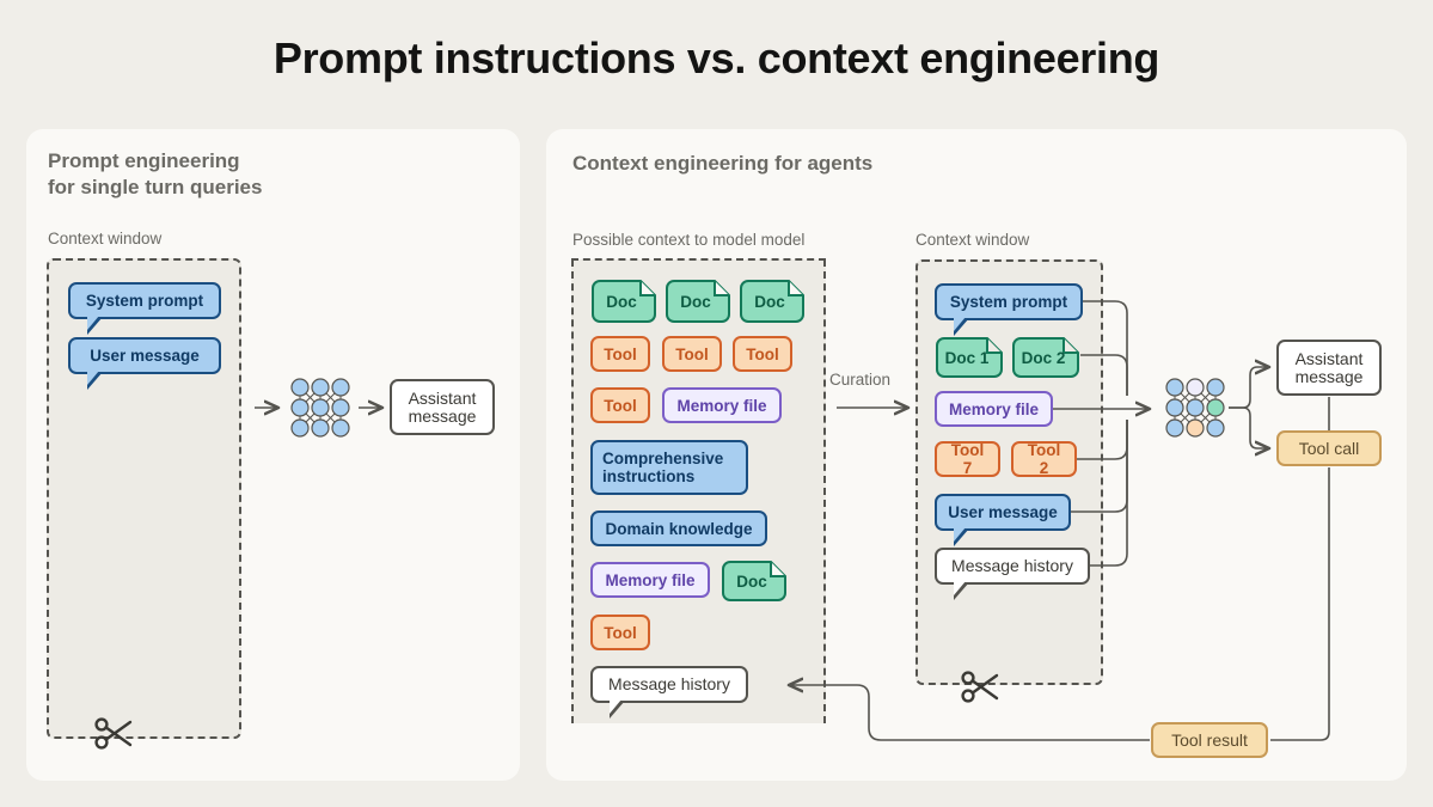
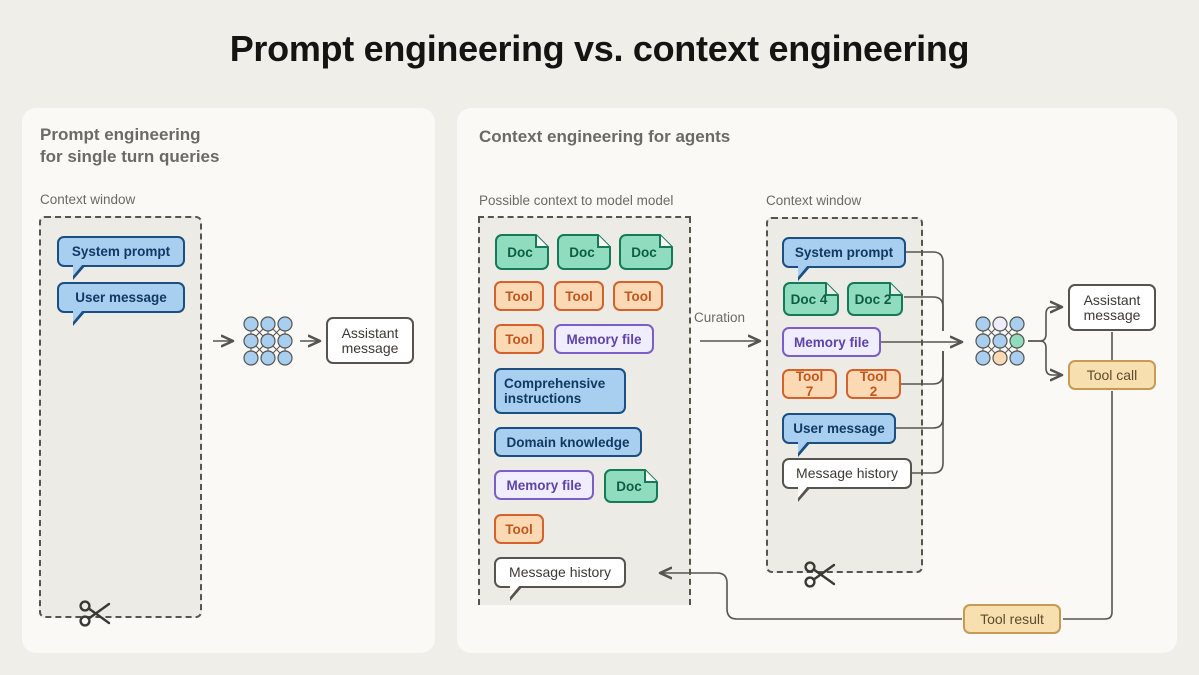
- Prompt instructions vs. context engineering
+ Prompt engineering vs. context engineering
  Prompt engineering
  for single turn queries
  Context window
  System prompt
  User message
  Assistant
  message
  Context engineering for agents
  Possible context to model model
  Context window
  Doc
  Doc
  Doc
  Tool
  Tool
  Tool
  Tool
  Memory file
  Comprehensive
  instructions
  Domain knowledge
  Memory file
  Doc
  Tool
  Message history
  Curation
  System prompt
- Doc 1
+ Doc 4
  Doc 2
  Memory file
  Tool 7
  Tool 2
  User message
  Message history
  Assistant
  message
  Tool call
  Tool result
